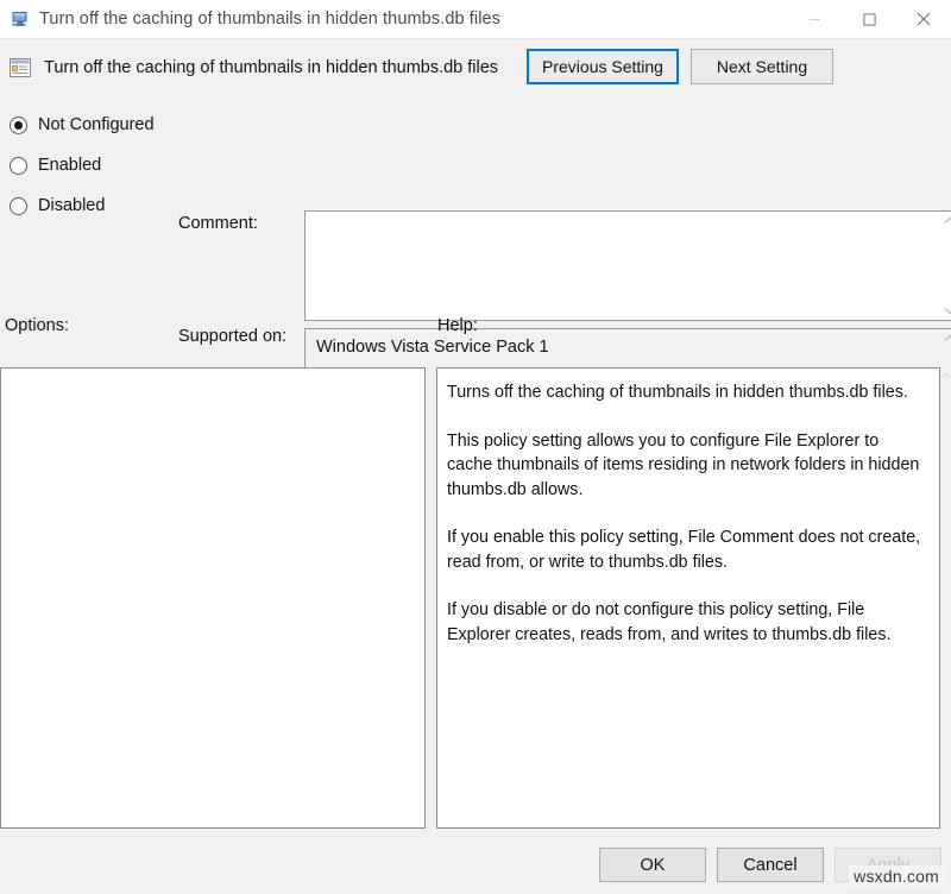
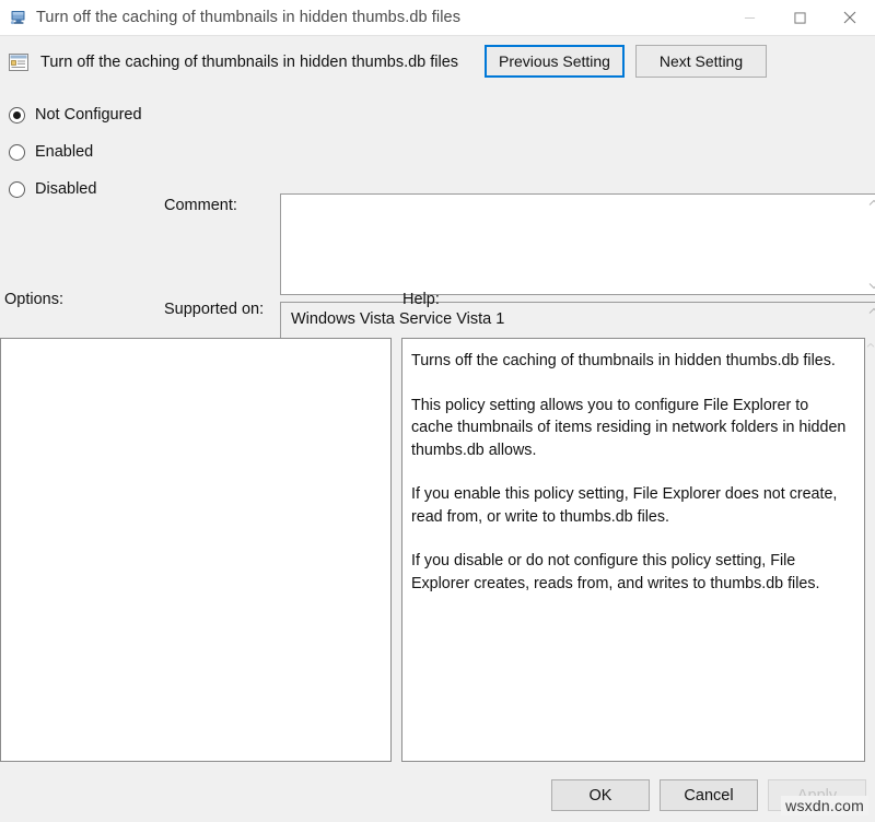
  Turn off the caching of thumbnails in hidden thumbs.db files
  Turn off the caching of thumbnails in hidden thumbs.db files
  Previous Setting
  Next Setting
  Not Configured
  Enabled
  Disabled
  Comment:
  Supported on:
- Windows Vista Service Pack 1
+ Windows Vista Service Vista 1
  Options:
  Help:
  Turns off the caching of thumbnails in hidden thumbs.db files.
  This policy setting allows you to configure File Explorer to cache thumbnails of items residing in network folders in hidden thumbs.db allows.
- If you enable this policy setting, File Comment does not create, read from, or write to thumbs.db files.
+ If you enable this policy setting, File Explorer does not create, read from, or write to thumbs.db files.
  If you disable or do not configure this policy setting, File Explorer creates, reads from, and writes to thumbs.db files.
  OK
  Cancel
  wsxdn.com
